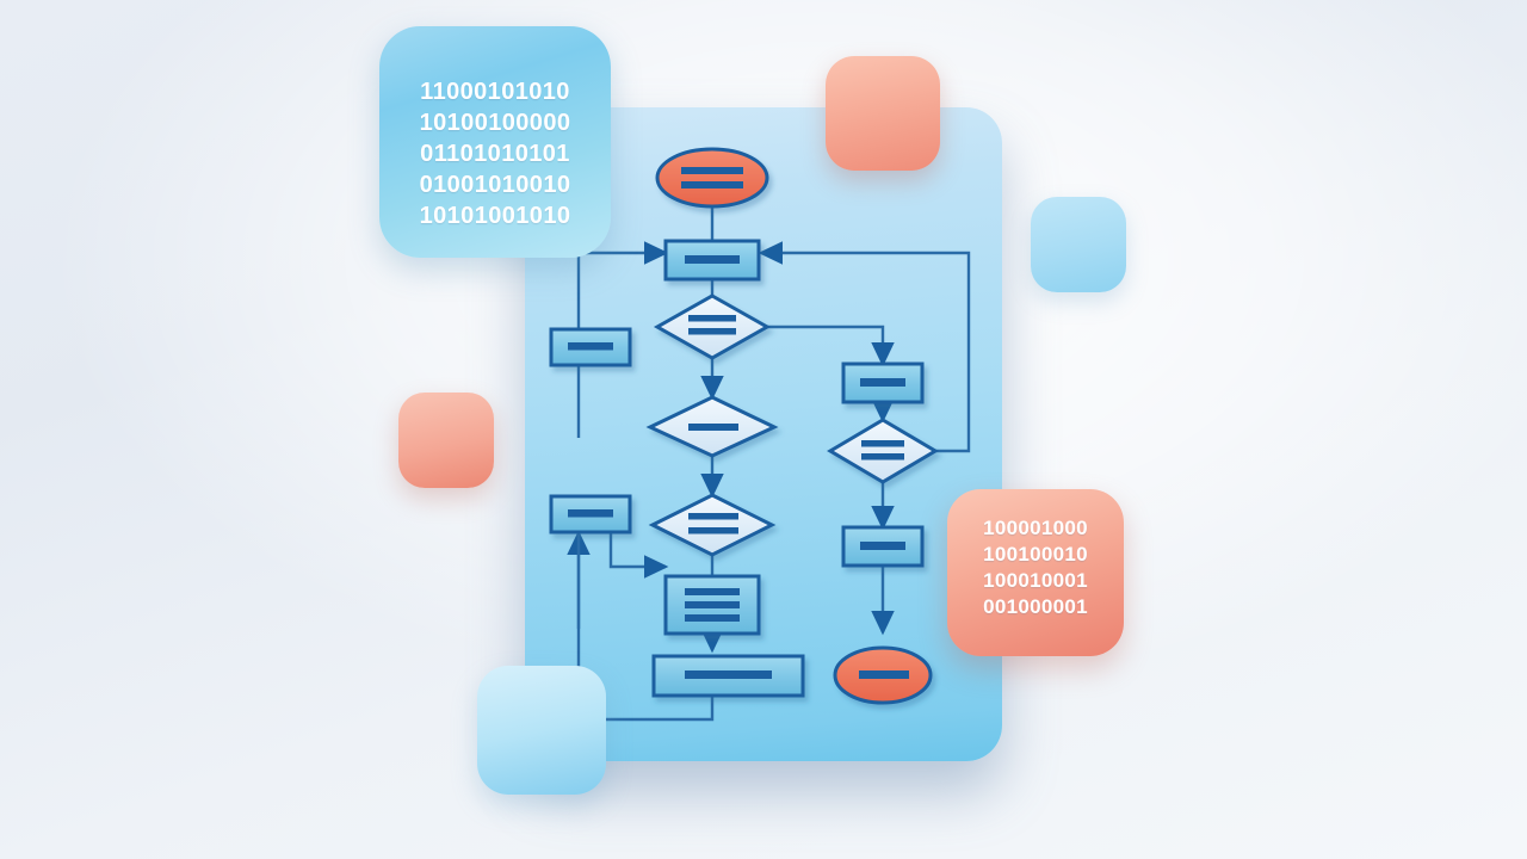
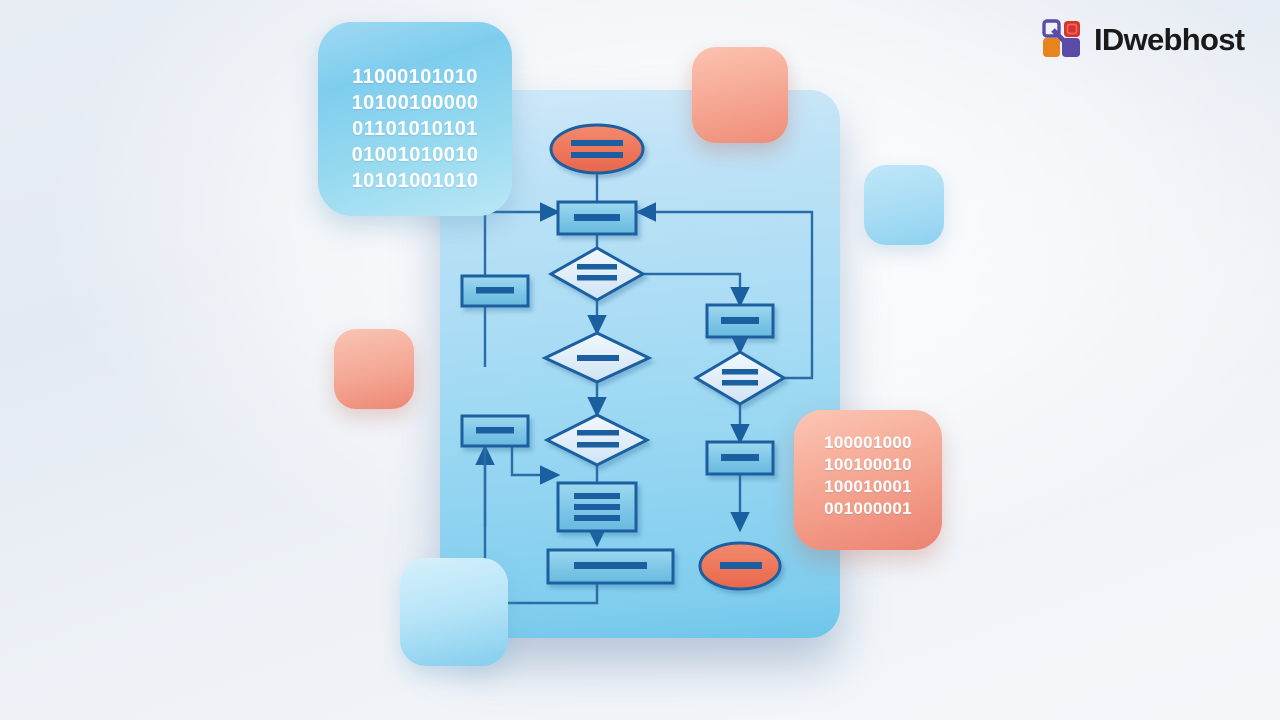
  11000101010
  10100100000
  01101010101
  01001010010
  10101001010
  100001000
  100100010
  100010001
  001000001
+ IDwebhost
